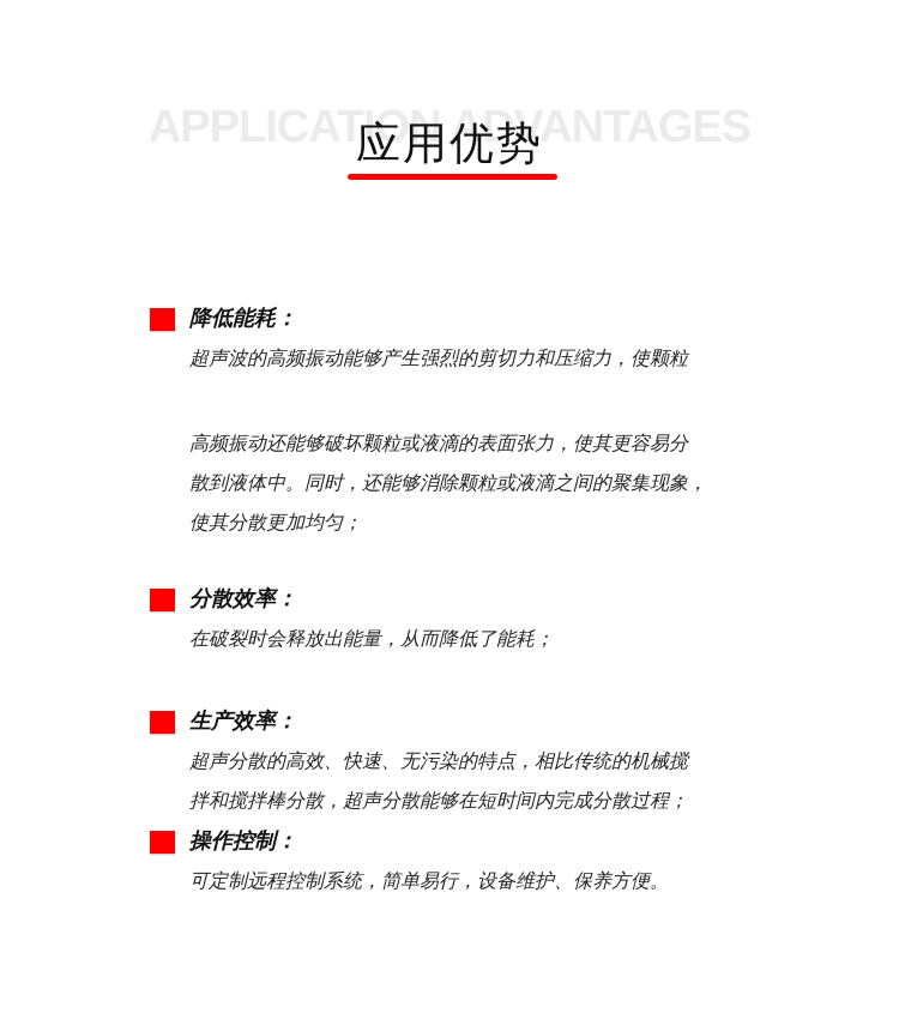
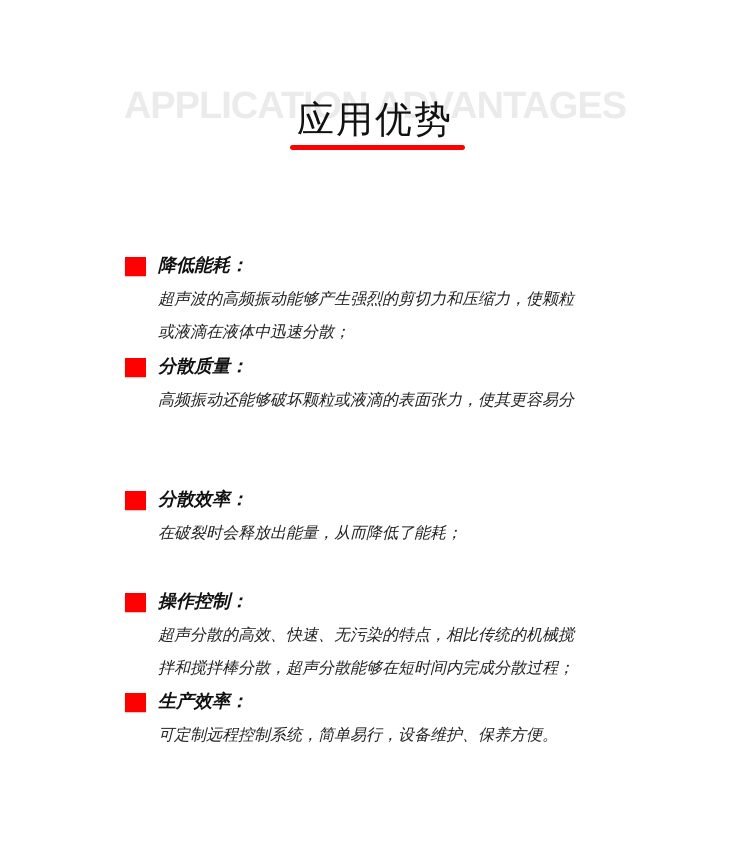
  APPLICATION ADVANTAGES
  应用优势
  降低能耗：
  超声波的高频振动能够产生强烈的剪切力和压缩力，使颗粒
+ 或液滴在液体中迅速分散；
+ 分散质量：
  高频振动还能够破坏颗粒或液滴的表面张力，使其更容易分
- 散到液体中。同时，还能够消除颗粒或液滴之间的聚集现象，
- 使其分散更加均匀；
  分散效率：
  在破裂时会释放出能量，从而降低了能耗；
- 生产效率：
+ 操作控制：
  超声分散的高效、快速、无污染的特点，相比传统的机械搅
  拌和搅拌棒分散，超声分散能够在短时间内完成分散过程；
- 操作控制：
+ 生产效率：
  可定制远程控制系统，简单易行，设备维护、保养方便。
